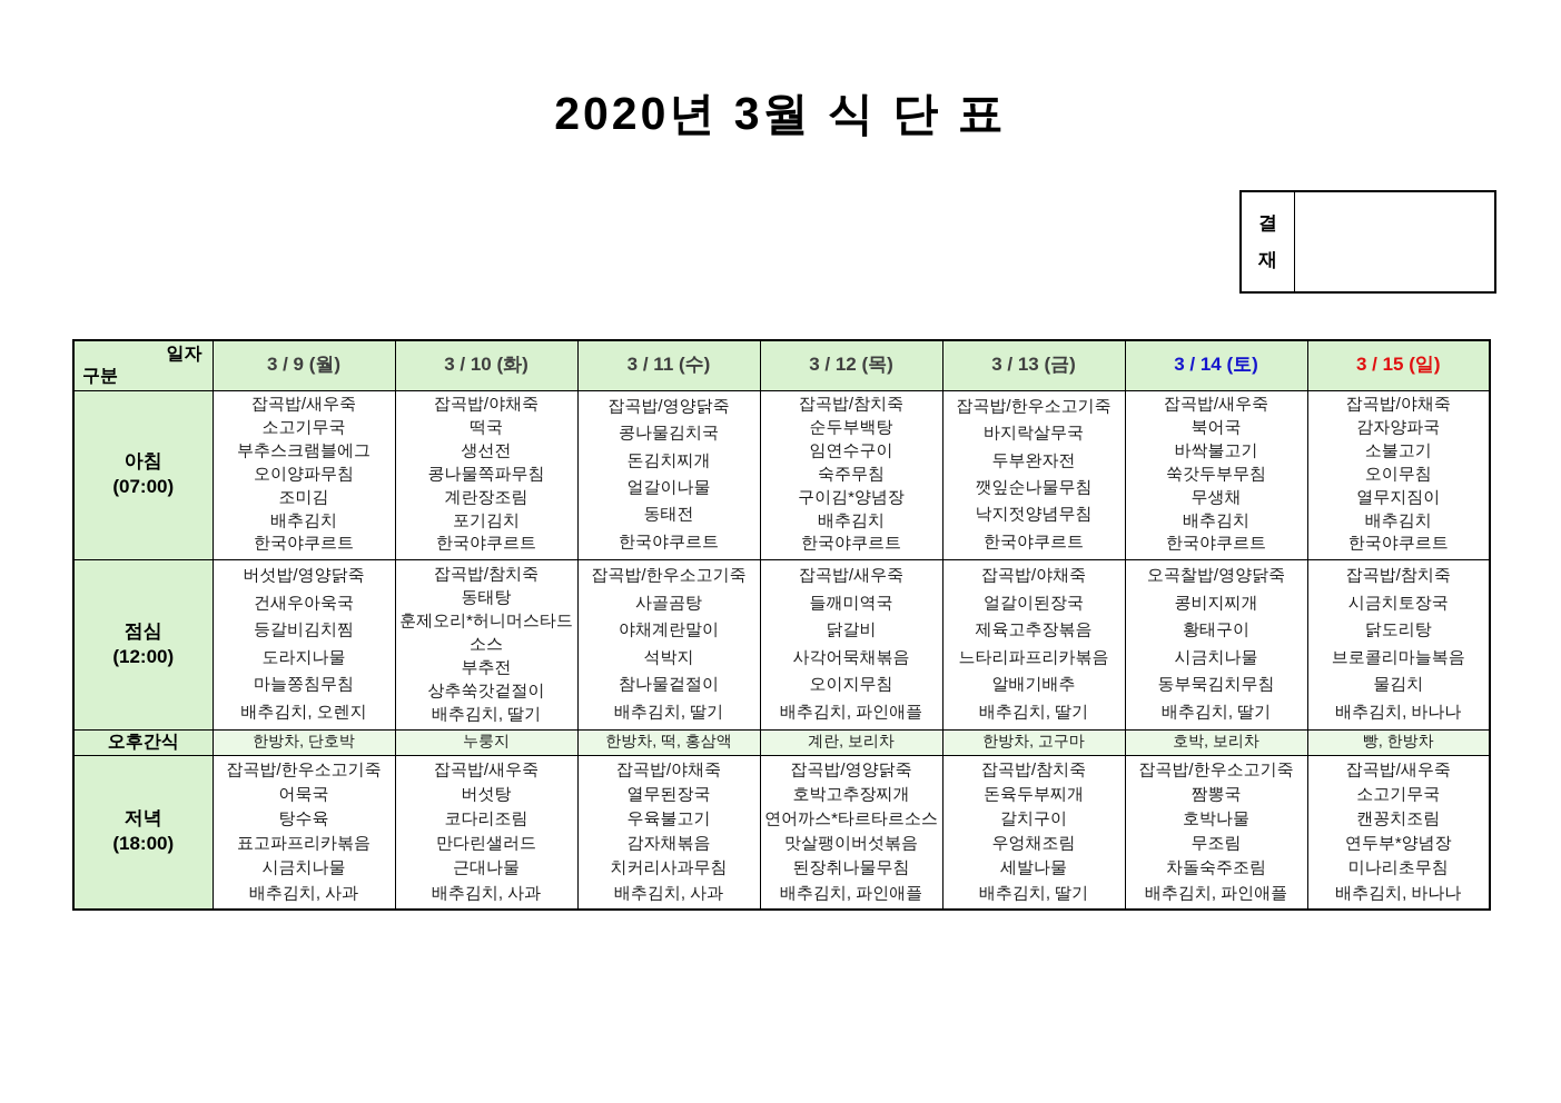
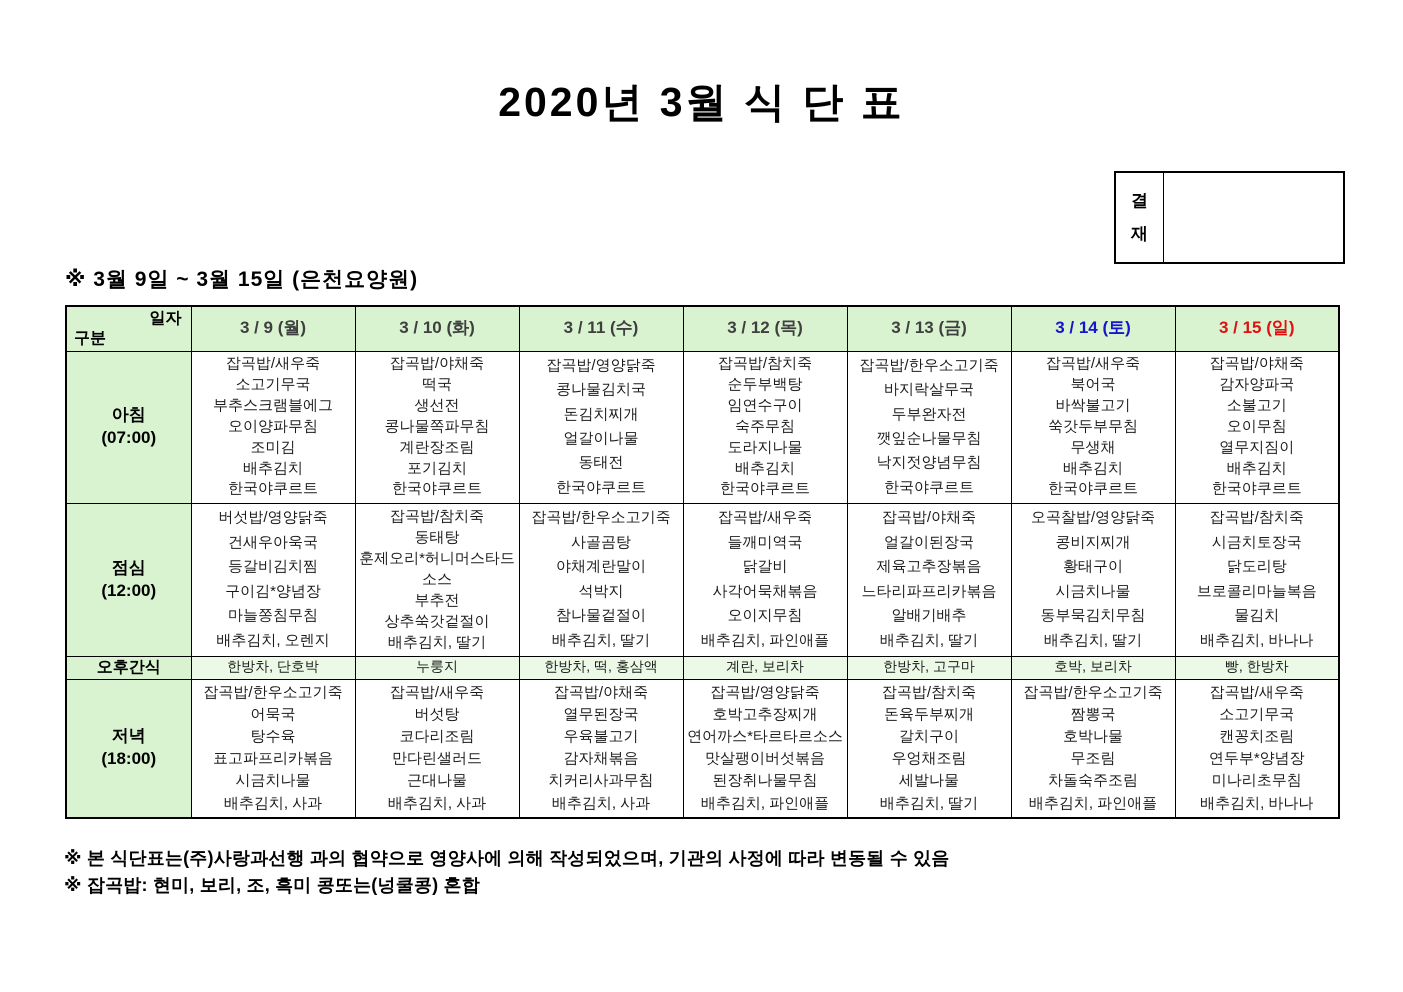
  2020년 3월 식 단 표
  결재
+ ※ 3월 9일 ~ 3월 15일 (은천요양원)
  일자구분	3 / 9 (월)	3 / 10 (화)	3 / 11 (수)	3 / 12 (목)	3 / 13 (금)	3 / 14 (토)	3 / 15 (일)
- 아침(07:00)	잡곡밥/새우죽소고기무국부추스크램블에그오이양파무침조미김배추김치한국야쿠르트	잡곡밥/야채죽떡국생선전콩나물쪽파무침계란장조림포기김치한국야쿠르트	잡곡밥/영양닭죽콩나물김치국돈김치찌개얼갈이나물동태전한국야쿠르트	잡곡밥/참치죽순두부백탕임연수구이숙주무침구이김*양념장배추김치한국야쿠르트	잡곡밥/한우소고기죽바지락살무국두부완자전깻잎순나물무침낙지젓양념무침한국야쿠르트	잡곡밥/새우죽북어국바싹불고기쑥갓두부무침무생채배추김치한국야쿠르트	잡곡밥/야채죽감자양파국소불고기오이무침열무지짐이배추김치한국야쿠르트
+ 아침(07:00)	잡곡밥/새우죽소고기무국부추스크램블에그오이양파무침조미김배추김치한국야쿠르트	잡곡밥/야채죽떡국생선전콩나물쪽파무침계란장조림포기김치한국야쿠르트	잡곡밥/영양닭죽콩나물김치국돈김치찌개얼갈이나물동태전한국야쿠르트	잡곡밥/참치죽순두부백탕임연수구이숙주무침도라지나물배추김치한국야쿠르트	잡곡밥/한우소고기죽바지락살무국두부완자전깻잎순나물무침낙지젓양념무침한국야쿠르트	잡곡밥/새우죽북어국바싹불고기쑥갓두부무침무생채배추김치한국야쿠르트	잡곡밥/야채죽감자양파국소불고기오이무침열무지짐이배추김치한국야쿠르트
- 점심(12:00)	버섯밥/영양닭죽건새우아욱국등갈비김치찜도라지나물마늘쫑침무침배추김치, 오렌지	잡곡밥/참치죽동태탕훈제오리*허니머스타드소스부추전상추쑥갓겉절이배추김치, 딸기	잡곡밥/한우소고기죽사골곰탕야채계란말이석박지참나물겉절이배추김치, 딸기	잡곡밥/새우죽들깨미역국닭갈비사각어묵채볶음오이지무침배추김치, 파인애플	잡곡밥/야채죽얼갈이된장국제육고추장볶음느타리파프리카볶음알배기배추배추김치, 딸기	오곡찰밥/영양닭죽콩비지찌개황태구이시금치나물동부묵김치무침배추김치, 딸기	잡곡밥/참치죽시금치토장국닭도리탕브로콜리마늘복음물김치배추김치, 바나나
+ 점심(12:00)	버섯밥/영양닭죽건새우아욱국등갈비김치찜구이김*양념장마늘쫑침무침배추김치, 오렌지	잡곡밥/참치죽동태탕훈제오리*허니머스타드소스부추전상추쑥갓겉절이배추김치, 딸기	잡곡밥/한우소고기죽사골곰탕야채계란말이석박지참나물겉절이배추김치, 딸기	잡곡밥/새우죽들깨미역국닭갈비사각어묵채볶음오이지무침배추김치, 파인애플	잡곡밥/야채죽얼갈이된장국제육고추장볶음느타리파프리카볶음알배기배추배추김치, 딸기	오곡찰밥/영양닭죽콩비지찌개황태구이시금치나물동부묵김치무침배추김치, 딸기	잡곡밥/참치죽시금치토장국닭도리탕브로콜리마늘복음물김치배추김치, 바나나
  오후간식	한방차, 단호박	누룽지	한방차, 떡, 홍삼액	계란, 보리차	한방차, 고구마	호박, 보리차	빵, 한방차
  저녁(18:00)	잡곡밥/한우소고기죽어묵국탕수육표고파프리카볶음시금치나물배추김치, 사과	잡곡밥/새우죽버섯탕코다리조림만다린샐러드근대나물배추김치, 사과	잡곡밥/야채죽열무된장국우육불고기감자채볶음치커리사과무침배추김치, 사과	잡곡밥/영양닭죽호박고추장찌개연어까스*타르타르소스맛살팽이버섯볶음된장취나물무침배추김치, 파인애플	잡곡밥/참치죽돈육두부찌개갈치구이우엉채조림세발나물배추김치, 딸기	잡곡밥/한우소고기죽짬뽕국호박나물무조림차돌숙주조림배추김치, 파인애플	잡곡밥/새우죽소고기무국캔꽁치조림연두부*양념장미나리초무침배추김치, 바나나
+ ※ 본 식단표는(주)사랑과선행 과의 협약으로 영양사에 의해 작성되었으며, 기관의 사정에 따라 변동될 수 있음
+ ※ 잡곡밥: 현미, 보리, 조, 흑미 콩또는(넝쿨콩) 혼합
